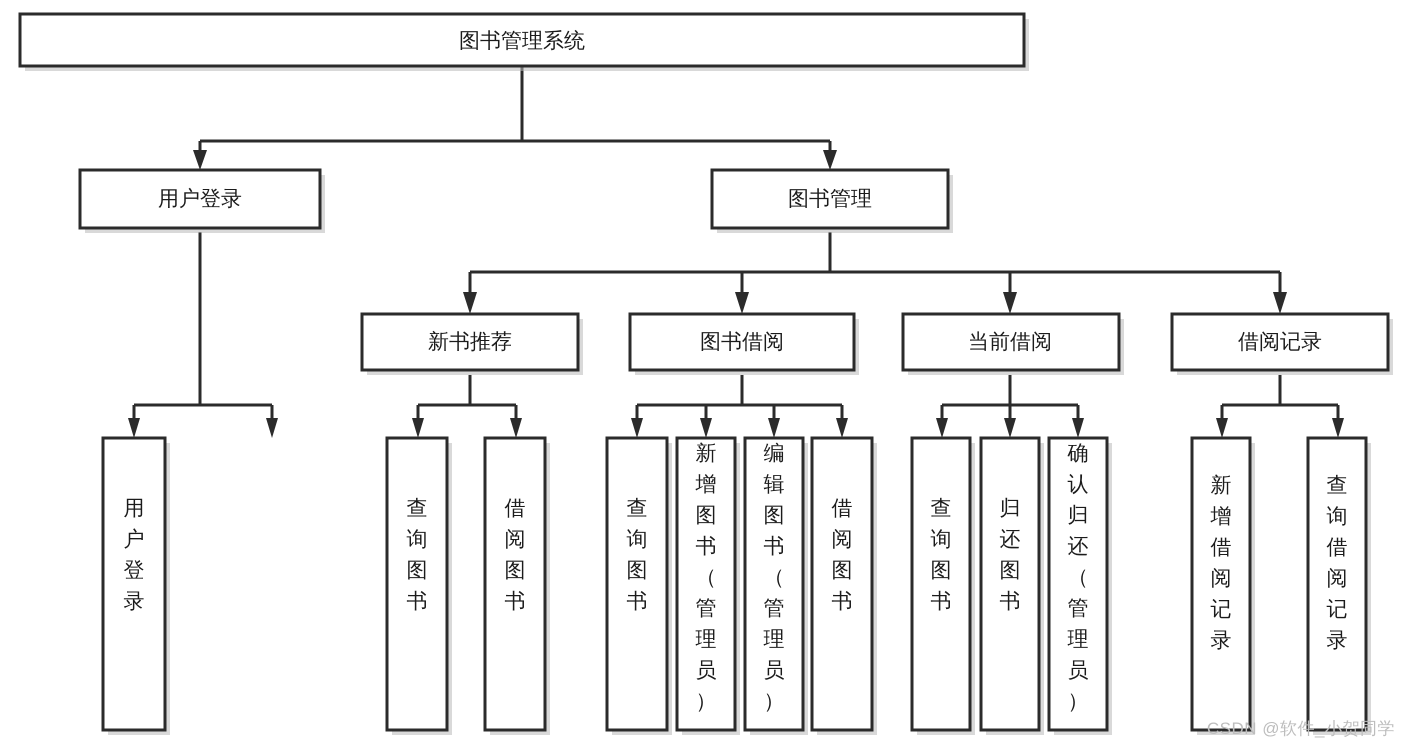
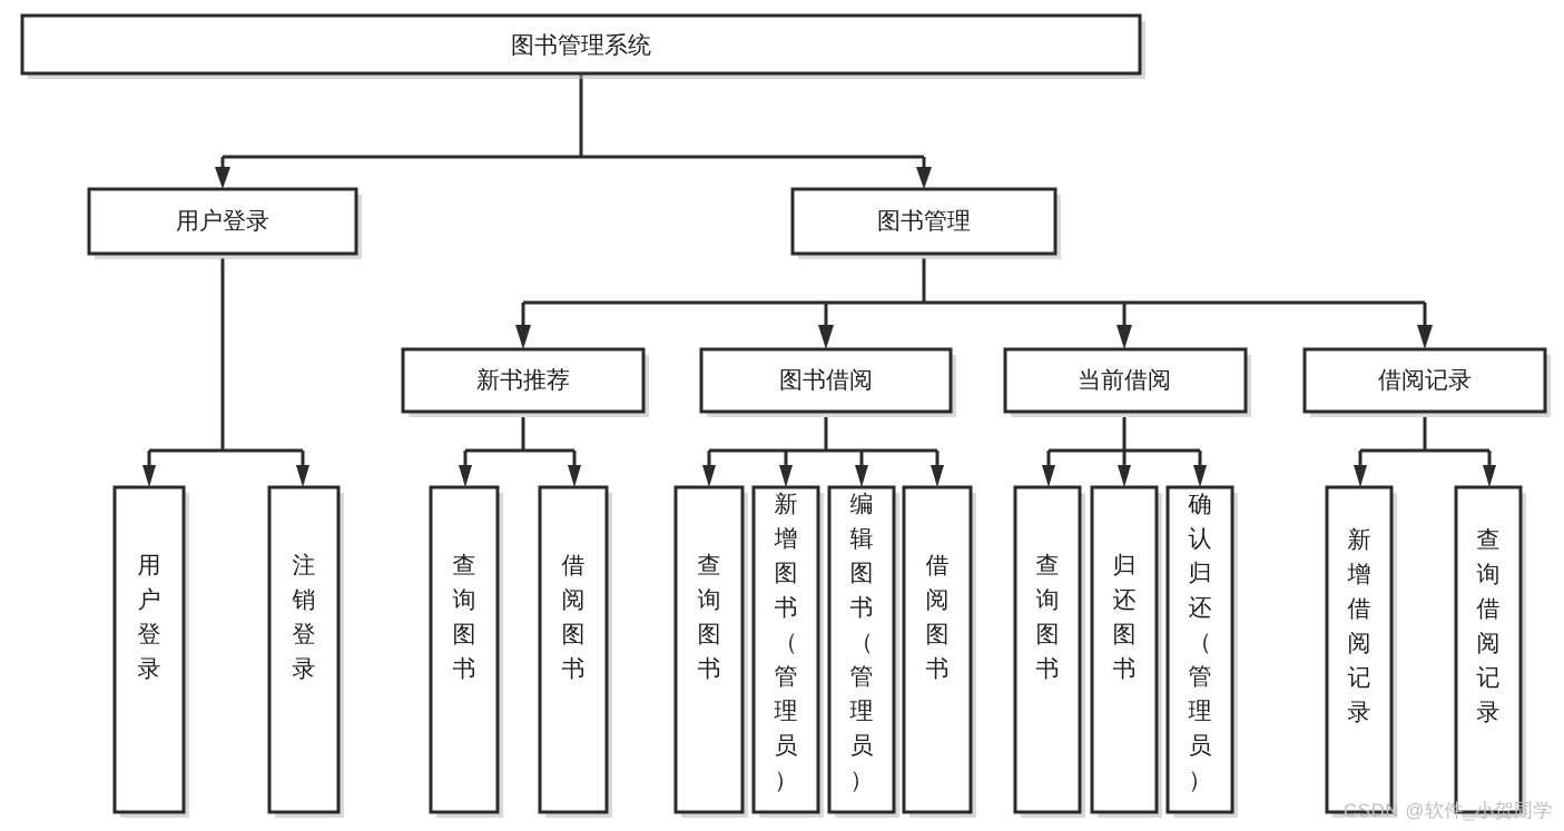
  图书管理系统
  用户登录
  图书管理
  新书推荐
  图书借阅
  当前借阅
  借阅记录
  用户登录
+ 注销登录
  查询图书
  借阅图书
  查询图书
  新增图书（管理员）
  编辑图书（管理员）
  借阅图书
  查询图书
  归还图书
  确认归还（管理员）
  新增借阅记录
  查询借阅记录
  CSDN @软件_小贺同学
